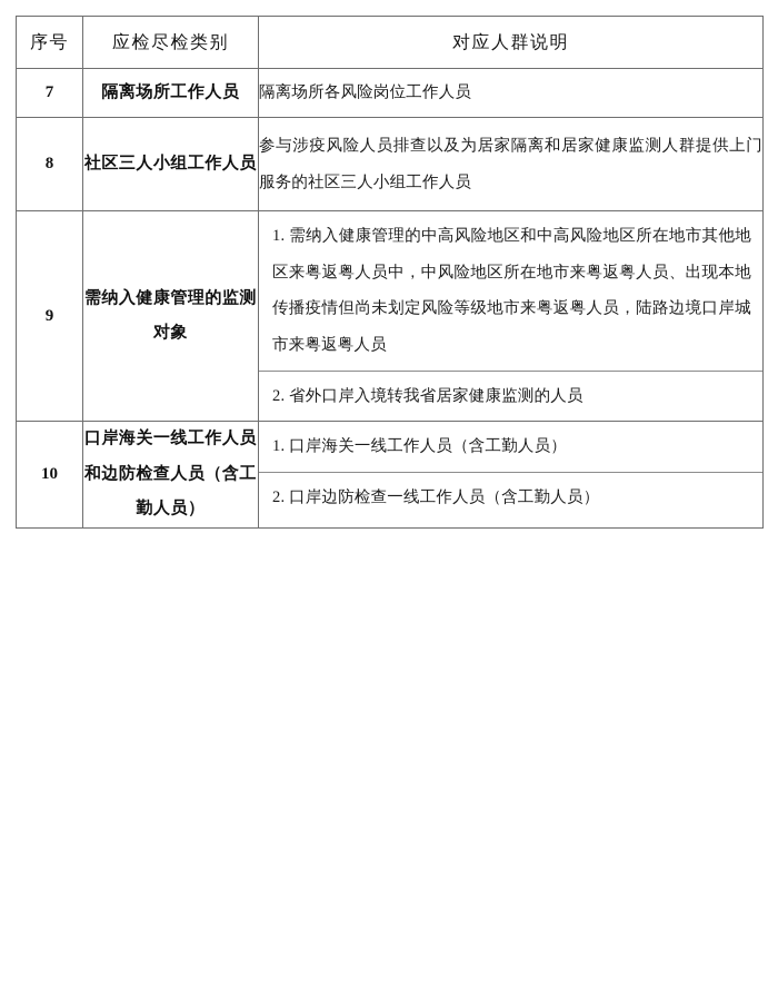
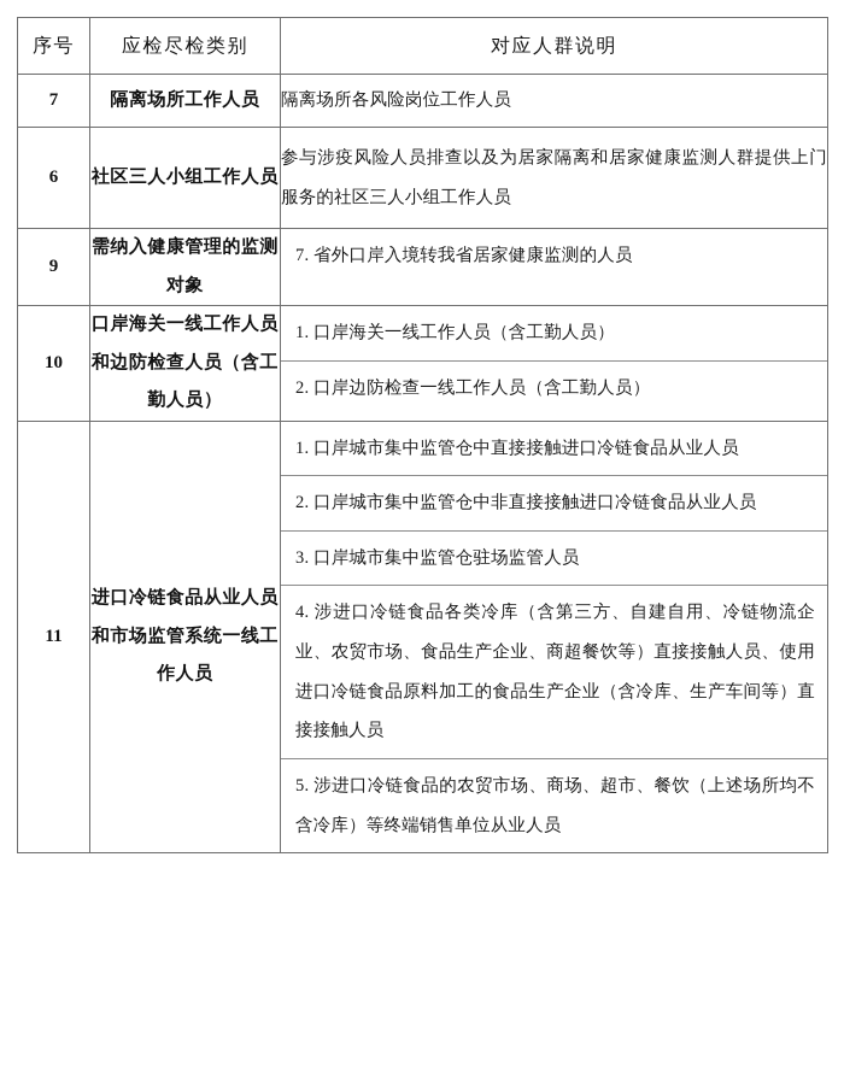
  序号	应检尽检类别	对应人群说明
  7	隔离场所工作人员	隔离场所各风险岗位工作人员
- 8	社区三人小组工作人员	参与涉疫风险人员排查以及为居家隔离和居家健康监测人群提供上门服务的社区三人小组工作人员
+ 6	社区三人小组工作人员	参与涉疫风险人员排查以及为居家隔离和居家健康监测人群提供上门服务的社区三人小组工作人员
  9	需纳入健康管理的监测对象
- 1. 需纳入健康管理的中高风险地区和中高风险地区所在地市其他地区来粤返粤人员中，中风险地区所在地市来粤返粤人员、出现本地传播疫情但尚未划定风险等级地市来粤返粤人员，陆路边境口岸城市来粤返粤人员
- 2. 省外口岸入境转我省居家健康监测的人员
+ 7. 省外口岸入境转我省居家健康监测的人员
  10	口岸海关一线工作人员和边防检查人员（含工勤人员）
  1. 口岸海关一线工作人员（含工勤人员）
  2. 口岸边防检查一线工作人员（含工勤人员）
+ 11	进口冷链食品从业人员和市场监管系统一线工作人员
+ 1. 口岸城市集中监管仓中直接接触进口冷链食品从业人员
+ 2. 口岸城市集中监管仓中非直接接触进口冷链食品从业人员
+ 3. 口岸城市集中监管仓驻场监管人员
+ 4. 涉进口冷链食品各类冷库（含第三方、自建自用、冷链物流企业、农贸市场、食品生产企业、商超餐饮等）直接接触人员、使用进口冷链食品原料加工的食品生产企业（含冷库、生产车间等）直接接触人员
+ 5. 涉进口冷链食品的农贸市场、商场、超市、餐饮（上述场所均不含冷库）等终端销售单位从业人员
